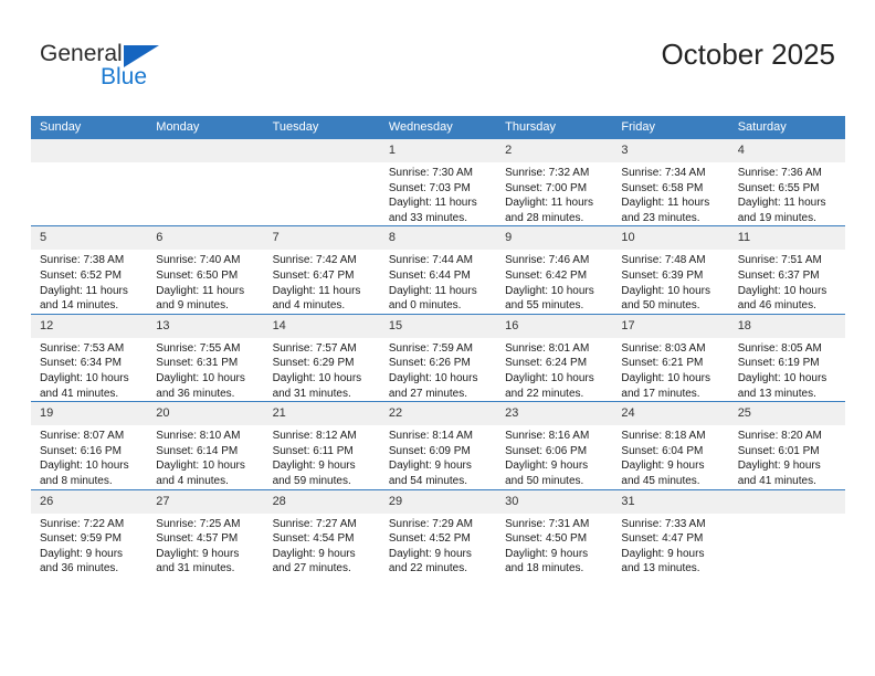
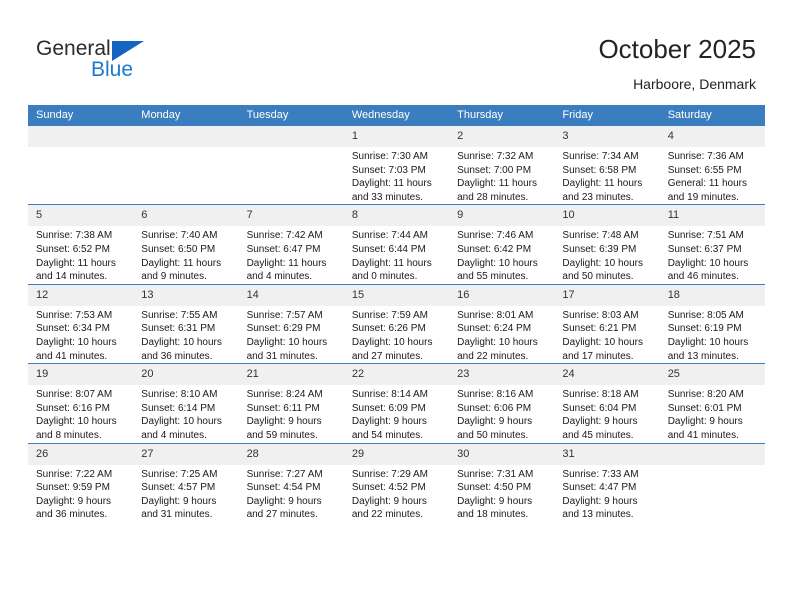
  General
  Blue
  October 2025
+ Harboore, Denmark
  Sunday	Monday	Tuesday	Wednesday	Thursday	Friday	Saturday
- 			1Sunrise: 7:30 AMSunset: 7:03 PMDaylight: 11 hours and 33 minutes.	2Sunrise: 7:32 AMSunset: 7:00 PMDaylight: 11 hours and 28 minutes.	3Sunrise: 7:34 AMSunset: 6:58 PMDaylight: 11 hours and 23 minutes.	4Sunrise: 7:36 AMSunset: 6:55 PMDaylight: 11 hours and 19 minutes.
+ 			1Sunrise: 7:30 AMSunset: 7:03 PMDaylight: 11 hours and 33 minutes.	2Sunrise: 7:32 AMSunset: 7:00 PMDaylight: 11 hours and 28 minutes.	3Sunrise: 7:34 AMSunset: 6:58 PMDaylight: 11 hours and 23 minutes.	4Sunrise: 7:36 AMSunset: 6:55 PMGeneral: 11 hours and 19 minutes.
  5Sunrise: 7:38 AMSunset: 6:52 PMDaylight: 11 hours and 14 minutes.	6Sunrise: 7:40 AMSunset: 6:50 PMDaylight: 11 hours and 9 minutes.	7Sunrise: 7:42 AMSunset: 6:47 PMDaylight: 11 hours and 4 minutes.	8Sunrise: 7:44 AMSunset: 6:44 PMDaylight: 11 hours and 0 minutes.	9Sunrise: 7:46 AMSunset: 6:42 PMDaylight: 10 hours and 55 minutes.	10Sunrise: 7:48 AMSunset: 6:39 PMDaylight: 10 hours and 50 minutes.	11Sunrise: 7:51 AMSunset: 6:37 PMDaylight: 10 hours and 46 minutes.
  12Sunrise: 7:53 AMSunset: 6:34 PMDaylight: 10 hours and 41 minutes.	13Sunrise: 7:55 AMSunset: 6:31 PMDaylight: 10 hours and 36 minutes.	14Sunrise: 7:57 AMSunset: 6:29 PMDaylight: 10 hours and 31 minutes.	15Sunrise: 7:59 AMSunset: 6:26 PMDaylight: 10 hours and 27 minutes.	16Sunrise: 8:01 AMSunset: 6:24 PMDaylight: 10 hours and 22 minutes.	17Sunrise: 8:03 AMSunset: 6:21 PMDaylight: 10 hours and 17 minutes.	18Sunrise: 8:05 AMSunset: 6:19 PMDaylight: 10 hours and 13 minutes.
- 19Sunrise: 8:07 AMSunset: 6:16 PMDaylight: 10 hours and 8 minutes.	20Sunrise: 8:10 AMSunset: 6:14 PMDaylight: 10 hours and 4 minutes.	21Sunrise: 8:12 AMSunset: 6:11 PMDaylight: 9 hours and 59 minutes.	22Sunrise: 8:14 AMSunset: 6:09 PMDaylight: 9 hours and 54 minutes.	23Sunrise: 8:16 AMSunset: 6:06 PMDaylight: 9 hours and 50 minutes.	24Sunrise: 8:18 AMSunset: 6:04 PMDaylight: 9 hours and 45 minutes.	25Sunrise: 8:20 AMSunset: 6:01 PMDaylight: 9 hours and 41 minutes.
+ 19Sunrise: 8:07 AMSunset: 6:16 PMDaylight: 10 hours and 8 minutes.	20Sunrise: 8:10 AMSunset: 6:14 PMDaylight: 10 hours and 4 minutes.	21Sunrise: 8:24 AMSunset: 6:11 PMDaylight: 9 hours and 59 minutes.	22Sunrise: 8:14 AMSunset: 6:09 PMDaylight: 9 hours and 54 minutes.	23Sunrise: 8:16 AMSunset: 6:06 PMDaylight: 9 hours and 50 minutes.	24Sunrise: 8:18 AMSunset: 6:04 PMDaylight: 9 hours and 45 minutes.	25Sunrise: 8:20 AMSunset: 6:01 PMDaylight: 9 hours and 41 minutes.
  26Sunrise: 7:22 AMSunset: 9:59 PMDaylight: 9 hours and 36 minutes.	27Sunrise: 7:25 AMSunset: 4:57 PMDaylight: 9 hours and 31 minutes.	28Sunrise: 7:27 AMSunset: 4:54 PMDaylight: 9 hours and 27 minutes.	29Sunrise: 7:29 AMSunset: 4:52 PMDaylight: 9 hours and 22 minutes.	30Sunrise: 7:31 AMSunset: 4:50 PMDaylight: 9 hours and 18 minutes.	31Sunrise: 7:33 AMSunset: 4:47 PMDaylight: 9 hours and 13 minutes.
